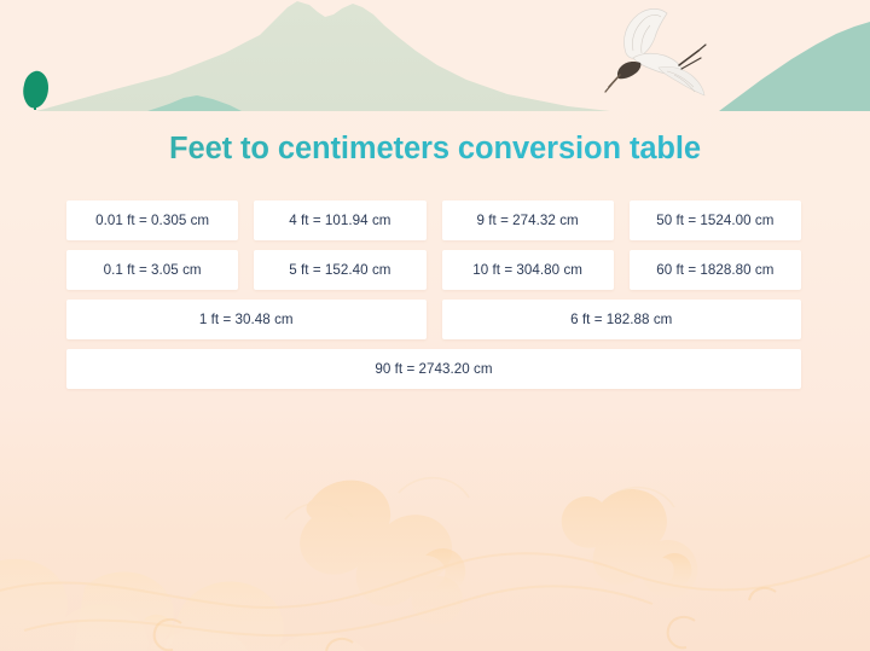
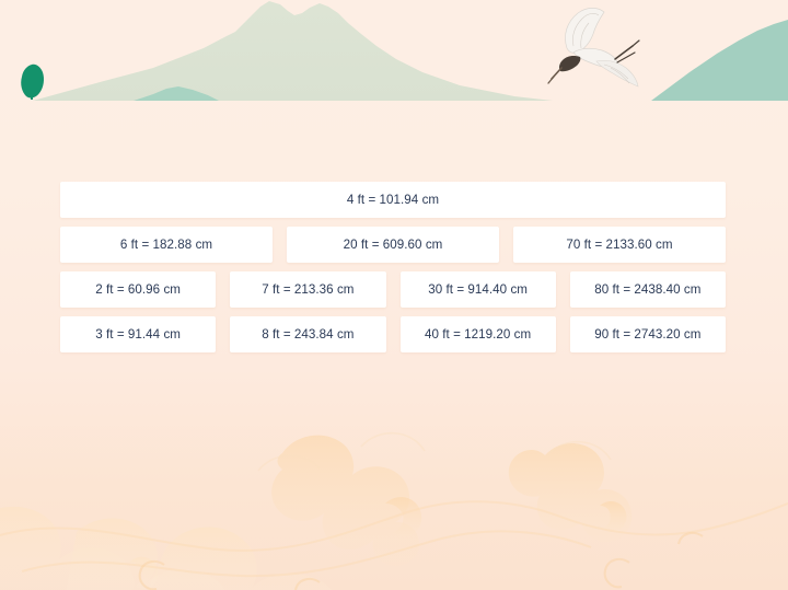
- Feet to centimeters conversion table
- 0.01 ft = 0.305 cm
  4 ft = 101.94 cm
- 9 ft = 274.32 cm
- 50 ft = 1524.00 cm
- 0.1 ft = 3.05 cm
- 5 ft = 152.40 cm
- 10 ft = 304.80 cm
- 60 ft = 1828.80 cm
- 1 ft = 30.48 cm
  6 ft = 182.88 cm
+ 20 ft = 609.60 cm
+ 70 ft = 2133.60 cm
+ 2 ft = 60.96 cm
+ 7 ft = 213.36 cm
+ 30 ft = 914.40 cm
+ 80 ft = 2438.40 cm
+ 3 ft = 91.44 cm
+ 8 ft = 243.84 cm
+ 40 ft = 1219.20 cm
  90 ft = 2743.20 cm
